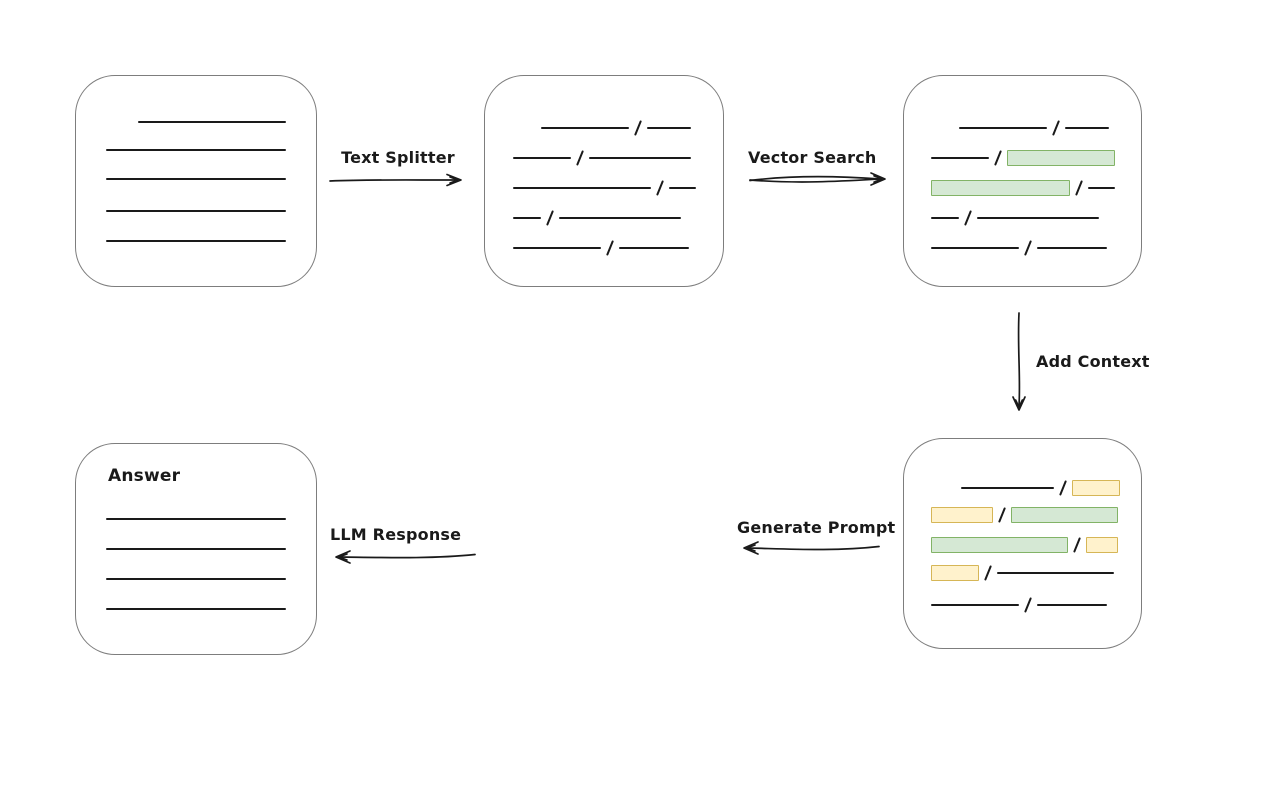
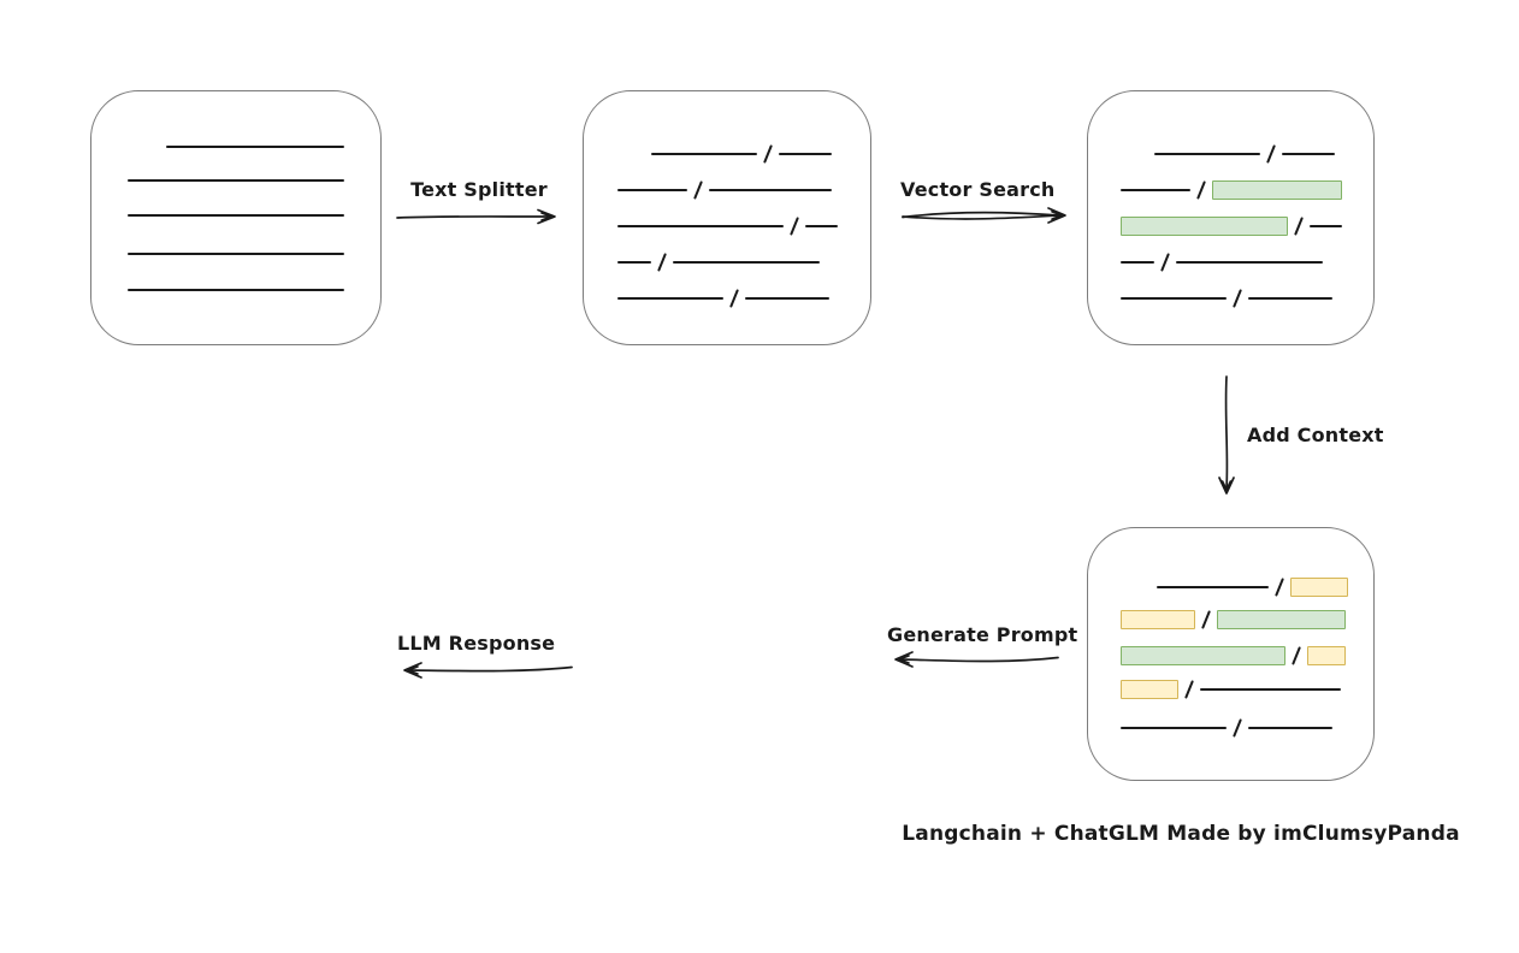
- Answer
  Text Splitter
  Vector Search
  Add Context
  Generate Prompt
  LLM Response
+ Langchain + ChatGLM Made by imClumsyPanda
